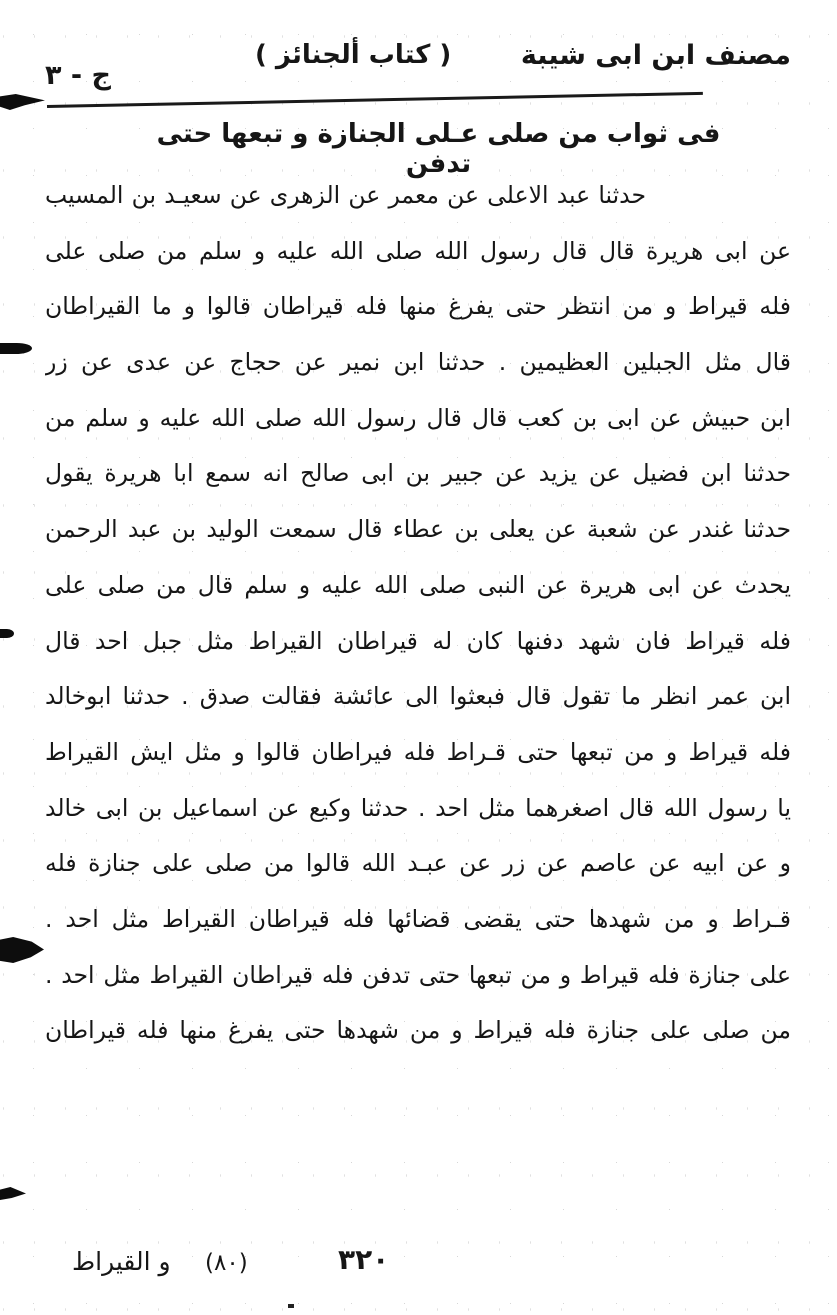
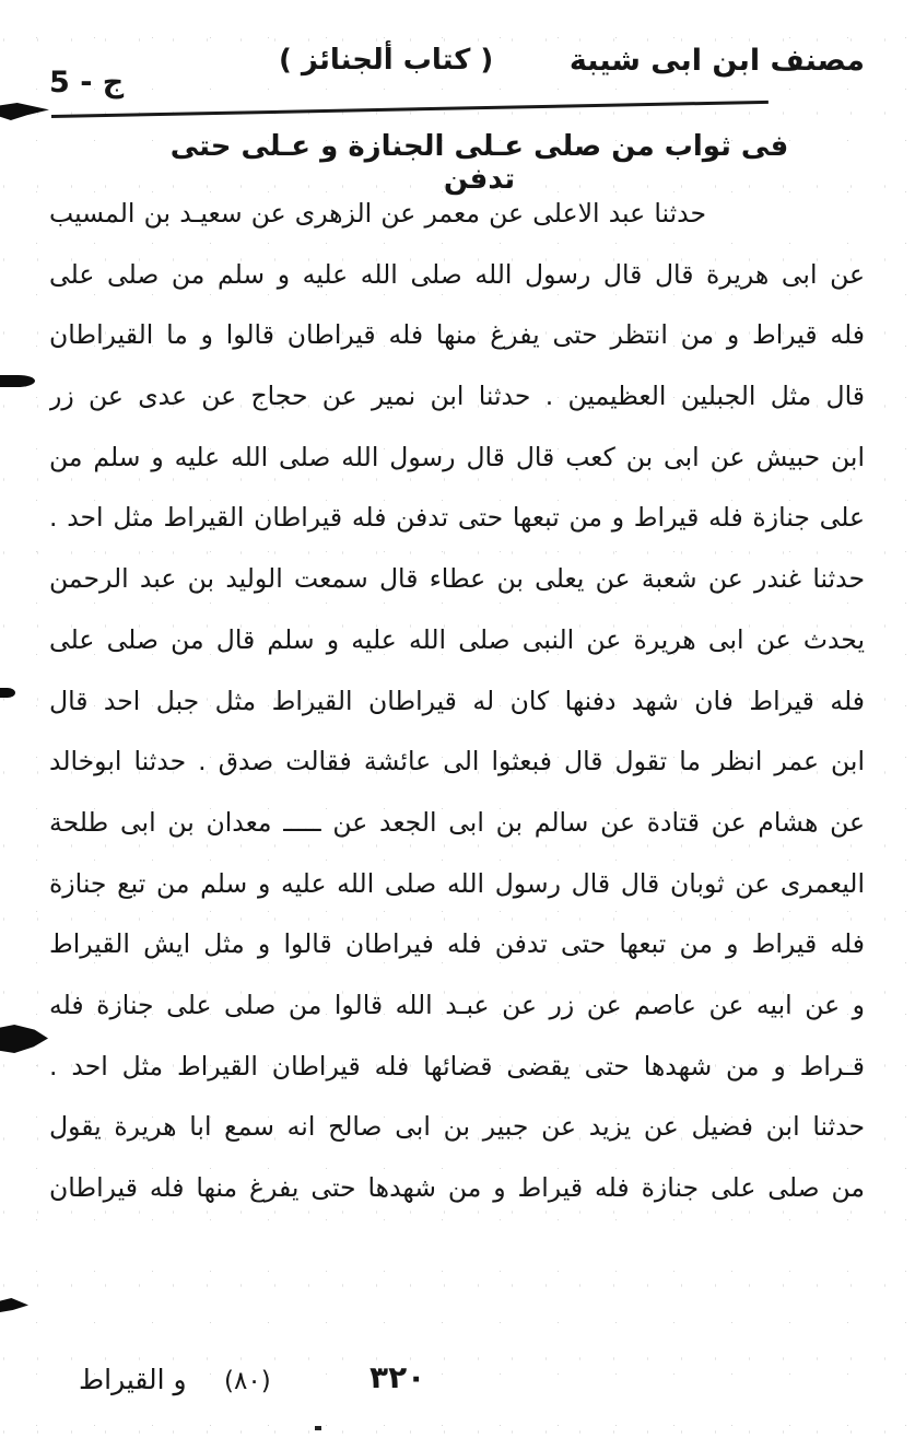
  مصنف ابن ابى شيبة
  ( كتاب ألجنائز )
- ج - ٣
+ ج - 5
- فى ثواب من صلى عـلى الجنازة و تبعها حتى تدفن
+ فى ثواب من صلى عـلى الجنازة و عـلى حتى تدفن
  حدثنا عبد الاعلى عن معمر عن الزهرى عن سعيـد بن المسيب
  عن ابى هريرة قال قال رسول الله صلى الله عليه و سلم من صلى على
  فله قيراط و من انتظر حتى يفرغ منها فله قيراطان قالوا و ما القيراطان
  قال مثل الجبلين العظيمين . حدثنا ابن نمير عن حجاج عن عدى عن زر
  ابن حبيش عن ابى بن كعب قال قال رسول الله صلى الله عليه و سلم من
- حدثنا ابن فضيل عن يزيد عن جبير بن ابى صالح انه سمع ابا هريرة يقول
+ على جنازة فله قيراط و من تبعها حتى تدفن فله قيراطان القيراط مثل احد .
  حدثنا غندر عن شعبة عن يعلى بن عطاء قال سمعت الوليد بن عبد الرحمن
  يحدث عن ابى هريرة عن النبى صلى الله عليه و سلم قال من صلى على
  فله قيراط فان شهد دفنها كان له قيراطان القيراط مثل جبل احد قال
  ابن عمر انظر ما تقول قال فبعثوا الى عائشة فقالت صدق . حدثنا ابوخالد
+ عن هشام عن قتادة عن سالم بن ابى الجعد عن ـــــ معدان بن ابى طلحة
+ اليعمرى عن ثوبان قال قال رسول الله صلى الله عليه و سلم من تبع جنازة
- فله قيراط و من تبعها حتى قـراط فله فيراطان قالوا و مثل ايش القيراط
+ فله قيراط و من تبعها حتى تدفن فله فيراطان قالوا و مثل ايش القيراط
- يا رسول الله قال اصغرهما مثل احد . حدثنا وكيع عن اسماعيل بن ابى خالد
  و عن ابيه عن عاصم عن زر عن عبـد الله قالوا من صلى على جنازة فله
  قـراط و من شهدها حتى يقضى قضائها فله قيراطان القيراط مثل احد .
- على جنازة فله قيراط و من تبعها حتى تدفن فله قيراطان القيراط مثل احد .
+ حدثنا ابن فضيل عن يزيد عن جبير بن ابى صالح انه سمع ابا هريرة يقول
  من صلى على جنازة فله قيراط و من شهدها حتى يفرغ منها فله قيراطان
  و القيراط
  (٨٠)
  ٣٢٠
